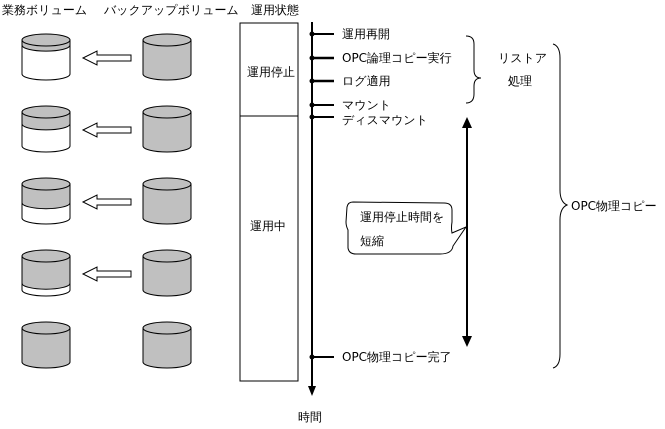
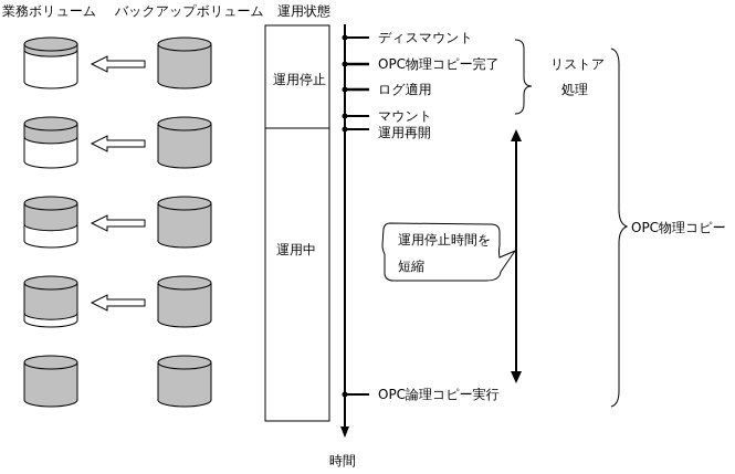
  業務ボリューム
  バックアップボリューム
  運用状態
  運用停止
  運用中
- 運用再開
+ ディスマウント
- OPC論理コピー実行
+ OPC物理コピー完了
  ログ適用
  マウント
- ディスマウント
+ 運用再開
- OPC物理コピー完了
+ OPC論理コピー実行
  時間
  リストア
  処理
  OPC物理コピー
  運用停止時間を
  短縮
